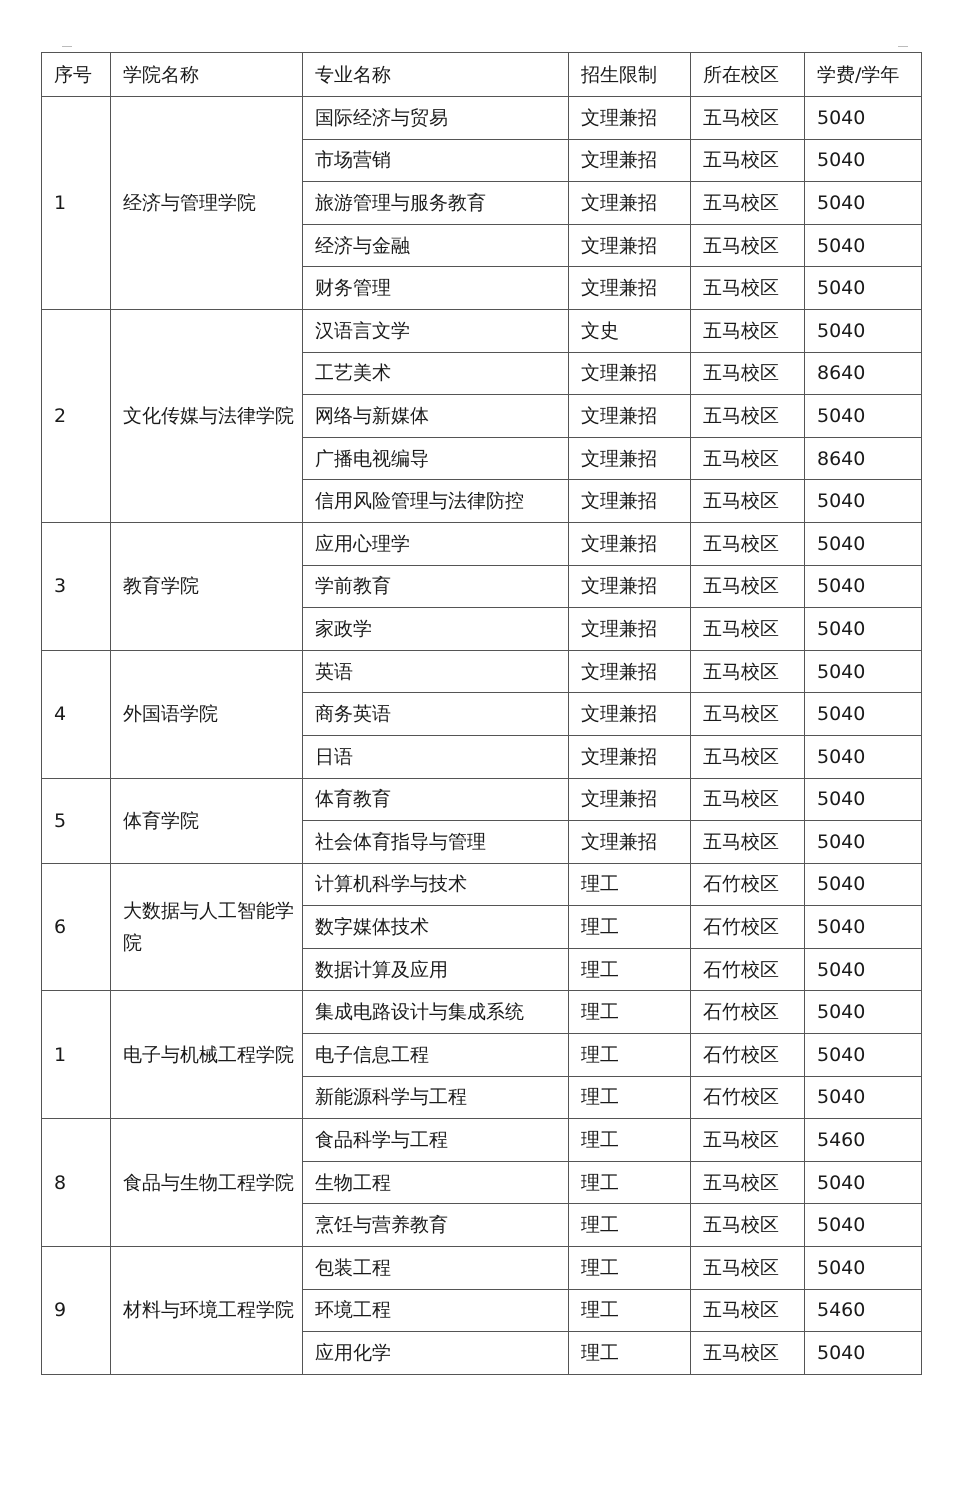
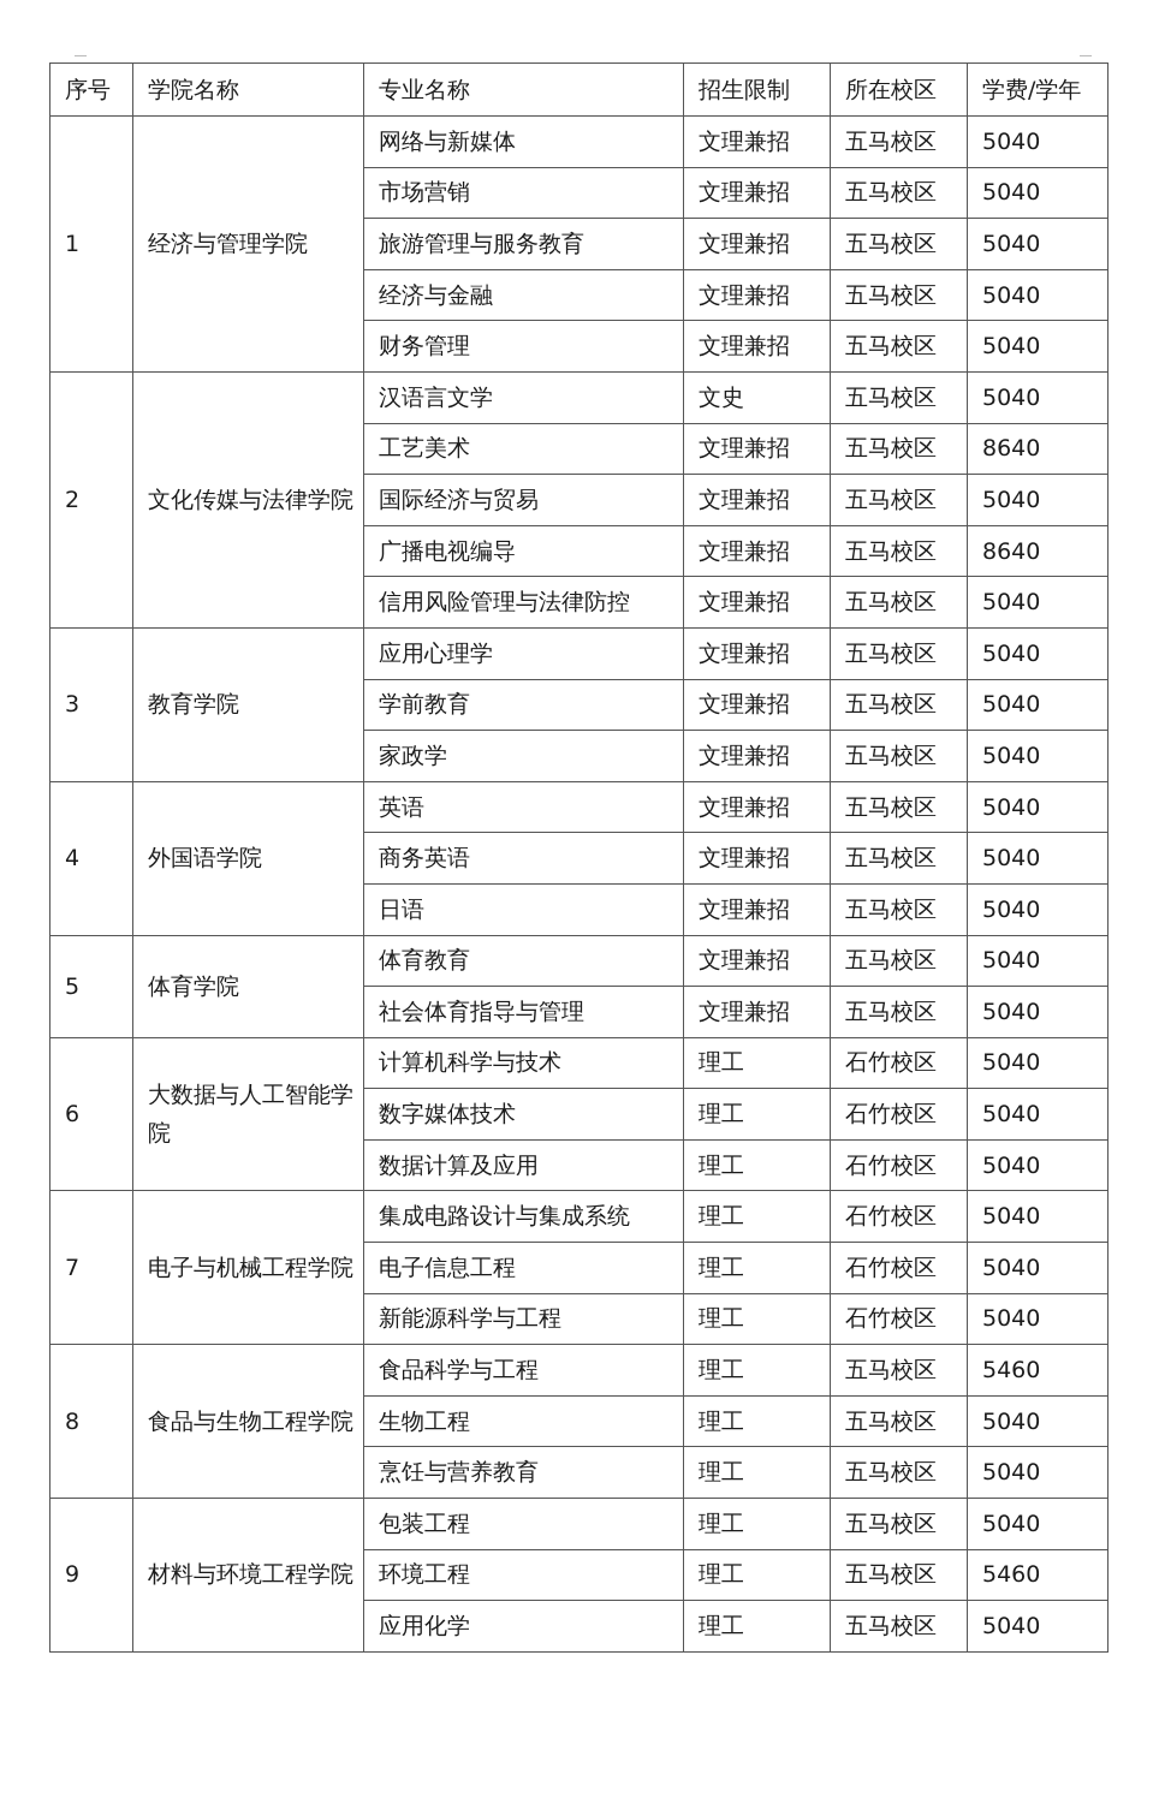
  序号	学院名称	专业名称	招生限制	所在校区	学费/学年
- 1	经济与管理学院	国际经济与贸易	文理兼招	五马校区	5040
+ 1	经济与管理学院	网络与新媒体	文理兼招	五马校区	5040
  市场营销	文理兼招	五马校区	5040
  旅游管理与服务教育	文理兼招	五马校区	5040
  经济与金融	文理兼招	五马校区	5040
  财务管理	文理兼招	五马校区	5040
  2	文化传媒与法律学院	汉语言文学	文史	五马校区	5040
  工艺美术	文理兼招	五马校区	8640
- 网络与新媒体	文理兼招	五马校区	5040
+ 国际经济与贸易	文理兼招	五马校区	5040
  广播电视编导	文理兼招	五马校区	8640
  信用风险管理与法律防控	文理兼招	五马校区	5040
  3	教育学院	应用心理学	文理兼招	五马校区	5040
  学前教育	文理兼招	五马校区	5040
  家政学	文理兼招	五马校区	5040
  4	外国语学院	英语	文理兼招	五马校区	5040
  商务英语	文理兼招	五马校区	5040
  日语	文理兼招	五马校区	5040
  5	体育学院	体育教育	文理兼招	五马校区	5040
  社会体育指导与管理	文理兼招	五马校区	5040
  6	大数据与人工智能学院	计算机科学与技术	理工	石竹校区	5040
  数字媒体技术	理工	石竹校区	5040
  数据计算及应用	理工	石竹校区	5040
- 1	电子与机械工程学院	集成电路设计与集成系统	理工	石竹校区	5040
+ 7	电子与机械工程学院	集成电路设计与集成系统	理工	石竹校区	5040
  电子信息工程	理工	石竹校区	5040
  新能源科学与工程	理工	石竹校区	5040
  8	食品与生物工程学院	食品科学与工程	理工	五马校区	5460
  生物工程	理工	五马校区	5040
  烹饪与营养教育	理工	五马校区	5040
  9	材料与环境工程学院	包装工程	理工	五马校区	5040
  环境工程	理工	五马校区	5460
  应用化学	理工	五马校区	5040
